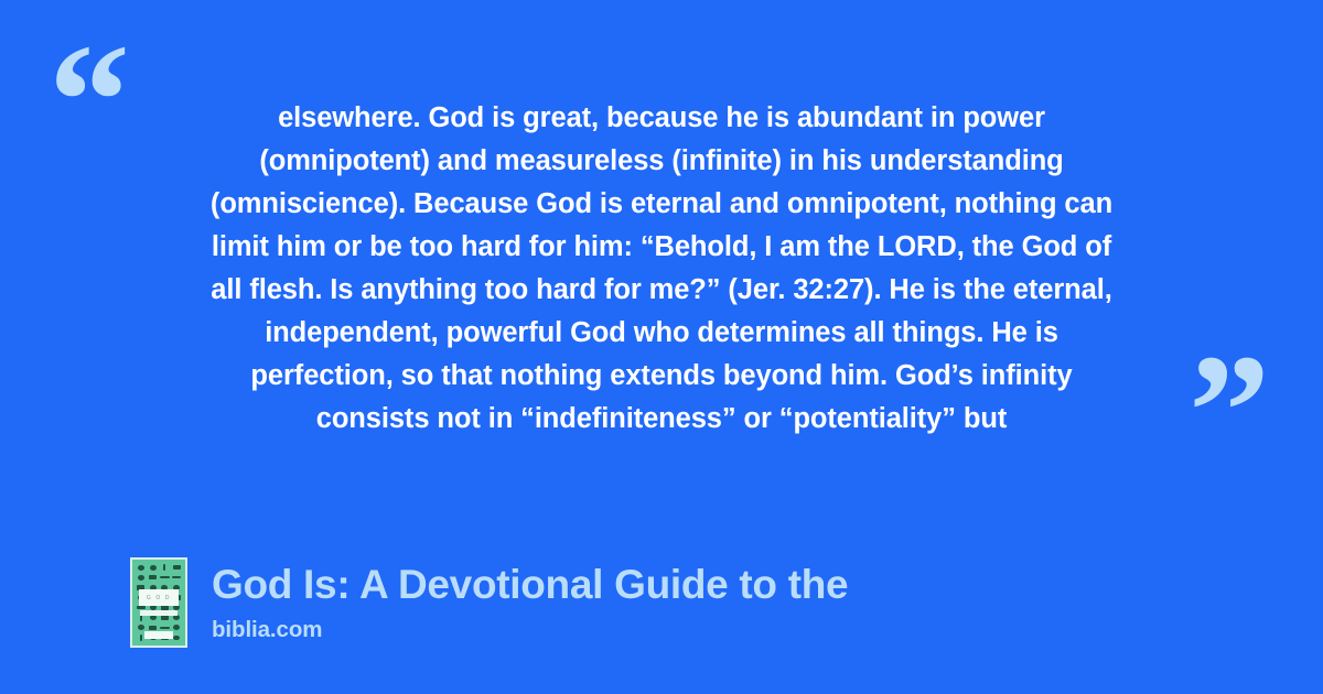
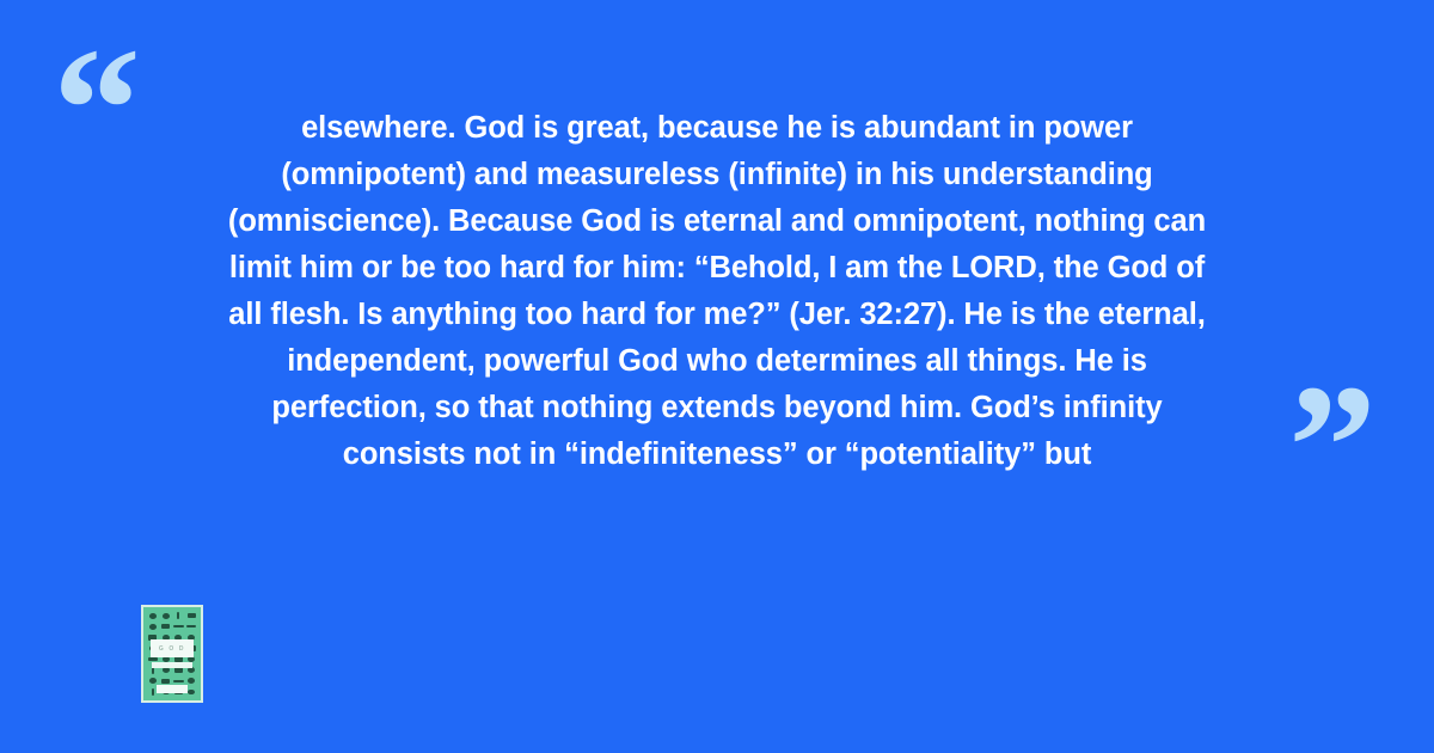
  “
  elsewhere. God is great, because he is abundant in power
  (omnipotent) and measureless (infinite) in his understanding
  (omniscience). Because God is eternal and omnipotent, nothing can
  limit him or be too hard for him: “Behold, I am the LORD, the God of
  all flesh. Is anything too hard for me?” (Jer. 32:27). He is the eternal,
  independent, powerful God who determines all things. He is
  perfection, so that nothing extends beyond him. God’s infinity
  consists not in “indefiniteness” or “potentiality” but
  ”
- God Is: A Devotional Guide to the
- biblia.com
